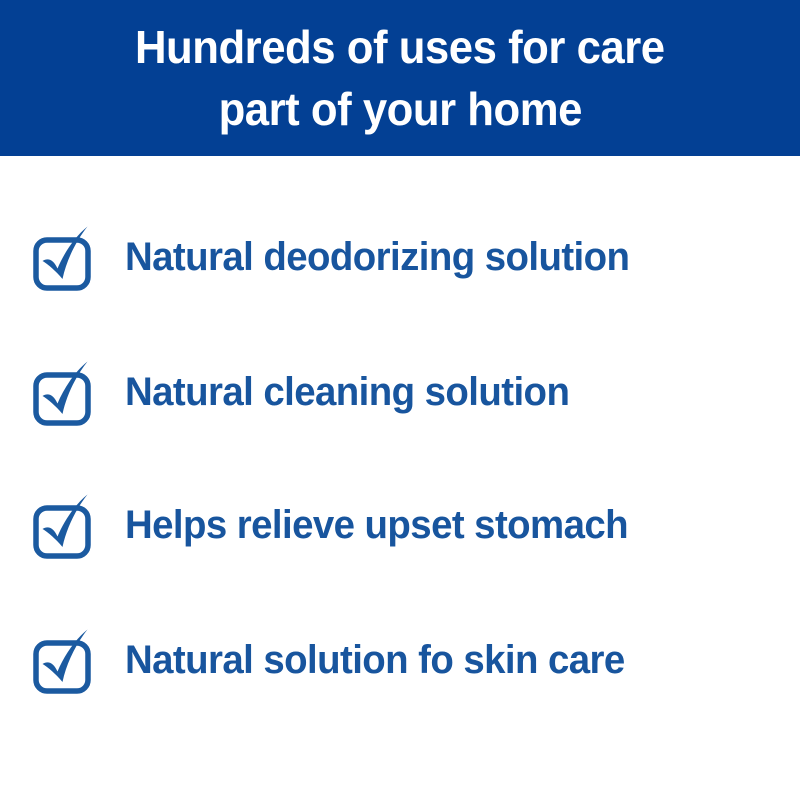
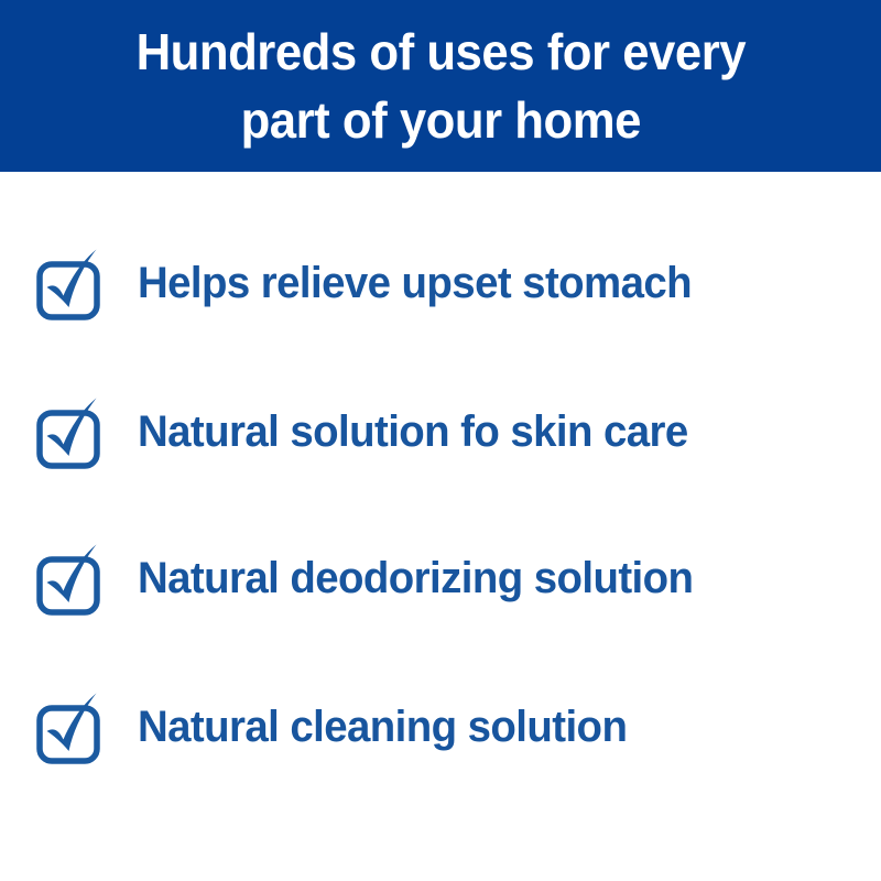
- Hundreds of uses for care
+ Hundreds of uses for every
  part of your home
- Natural deodorizing solution
+ Helps relieve upset stomach
- Natural cleaning solution
+ Natural solution fo skin care
- Helps relieve upset stomach
+ Natural deodorizing solution
- Natural solution fo skin care
+ Natural cleaning solution
